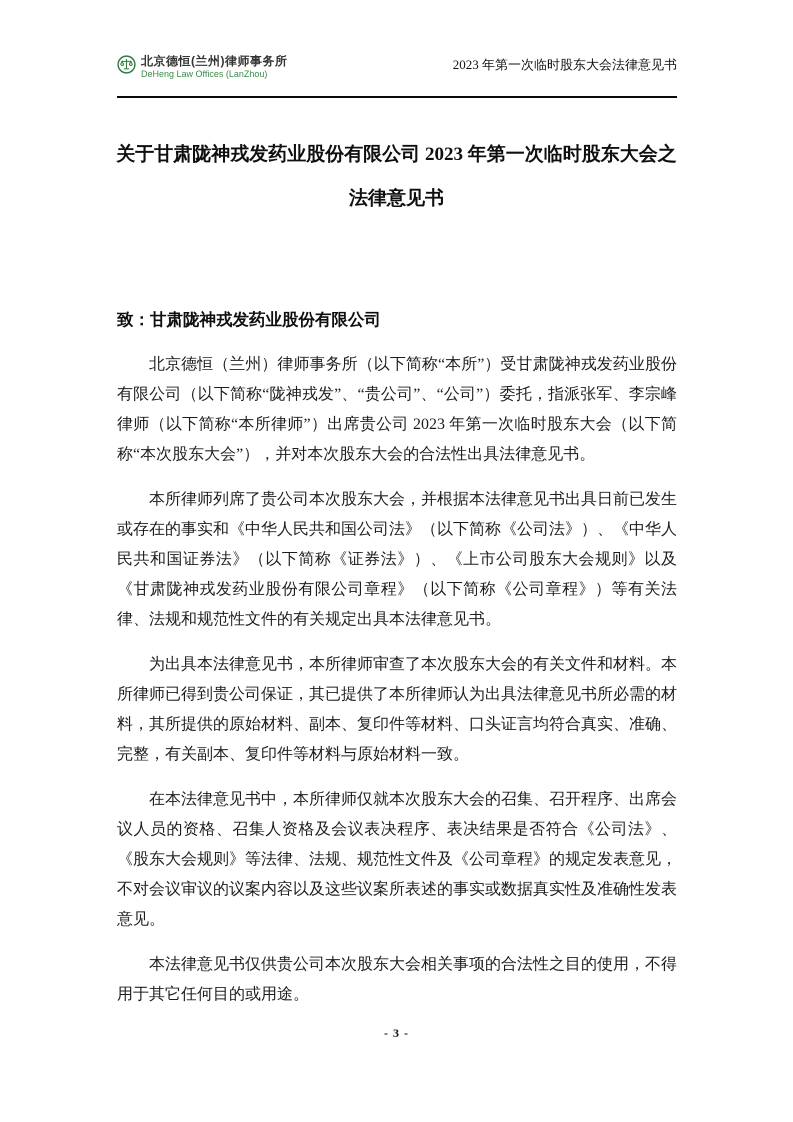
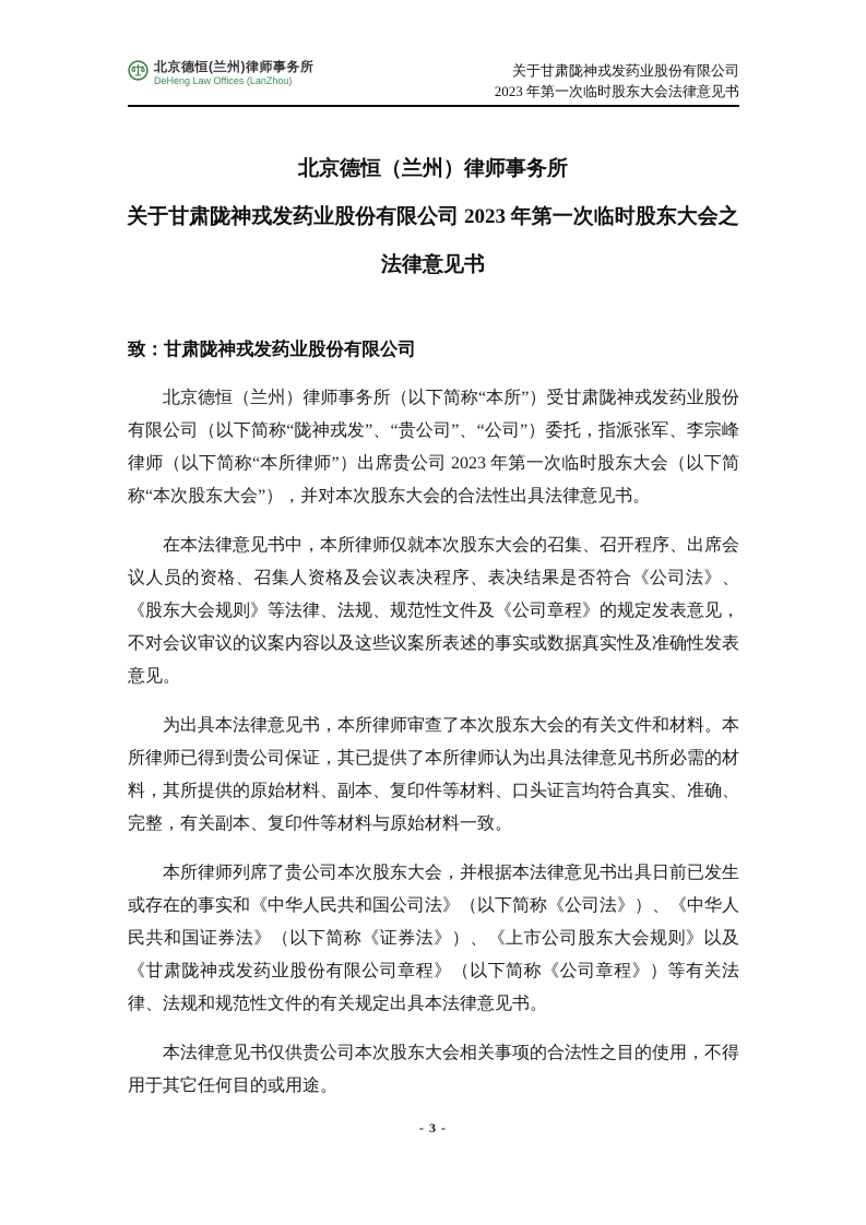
  北京德恒(兰州)律师事务所
  DeHeng Law Offices (LanZhou)
+ 关于甘肃陇神戎发药业股份有限公司
  2023 年第一次临时股东大会法律意见书
+ 北京德恒（兰州）律师事务所
  关于甘肃陇神戎发药业股份有限公司 2023 年第一次临时股东大会之
  法律意见书
  致：甘肃陇神戎发药业股份有限公司
  北京德恒（兰州）律师事务所（以下简称“本所”）受甘肃陇神戎发药业股份有限公司（以下简称“陇神戎发”、“贵公司”、“公司”）委托，指派张军、李宗峰律师（以下简称“本所律师”）出席贵公司 2023 年第一次临时股东大会（以下简称“本次股东大会”），并对本次股东大会的合法性出具法律意见书。
- 本所律师列席了贵公司本次股东大会，并根据本法律意见书出具日前已发生或存在的事实和《中华人民共和国公司法》（以下简称《公司法》）、《中华人民共和国证券法》（以下简称《证券法》）、《上市公司股东大会规则》以及《甘肃陇神戎发药业股份有限公司章程》（以下简称《公司章程》）等有关法律、法规和规范性文件的有关规定出具本法律意见书。
+ 在本法律意见书中，本所律师仅就本次股东大会的召集、召开程序、出席会议人员的资格、召集人资格及会议表决程序、表决结果是否符合《公司法》、《股东大会规则》等法律、法规、规范性文件及《公司章程》的规定发表意见，不对会议审议的议案内容以及这些议案所表述的事实或数据真实性及准确性发表意见。
  为出具本法律意见书，本所律师审查了本次股东大会的有关文件和材料。本所律师已得到贵公司保证，其已提供了本所律师认为出具法律意见书所必需的材料，其所提供的原始材料、副本、复印件等材料、口头证言均符合真实、准确、完整，有关副本、复印件等材料与原始材料一致。
- 在本法律意见书中，本所律师仅就本次股东大会的召集、召开程序、出席会议人员的资格、召集人资格及会议表决程序、表决结果是否符合《公司法》、《股东大会规则》等法律、法规、规范性文件及《公司章程》的规定发表意见，不对会议审议的议案内容以及这些议案所表述的事实或数据真实性及准确性发表意见。
+ 本所律师列席了贵公司本次股东大会，并根据本法律意见书出具日前已发生或存在的事实和《中华人民共和国公司法》（以下简称《公司法》）、《中华人民共和国证券法》（以下简称《证券法》）、《上市公司股东大会规则》以及《甘肃陇神戎发药业股份有限公司章程》（以下简称《公司章程》）等有关法律、法规和规范性文件的有关规定出具本法律意见书。
  本法律意见书仅供贵公司本次股东大会相关事项的合法性之目的使用，不得用于其它任何目的或用途。
  - 3 -
